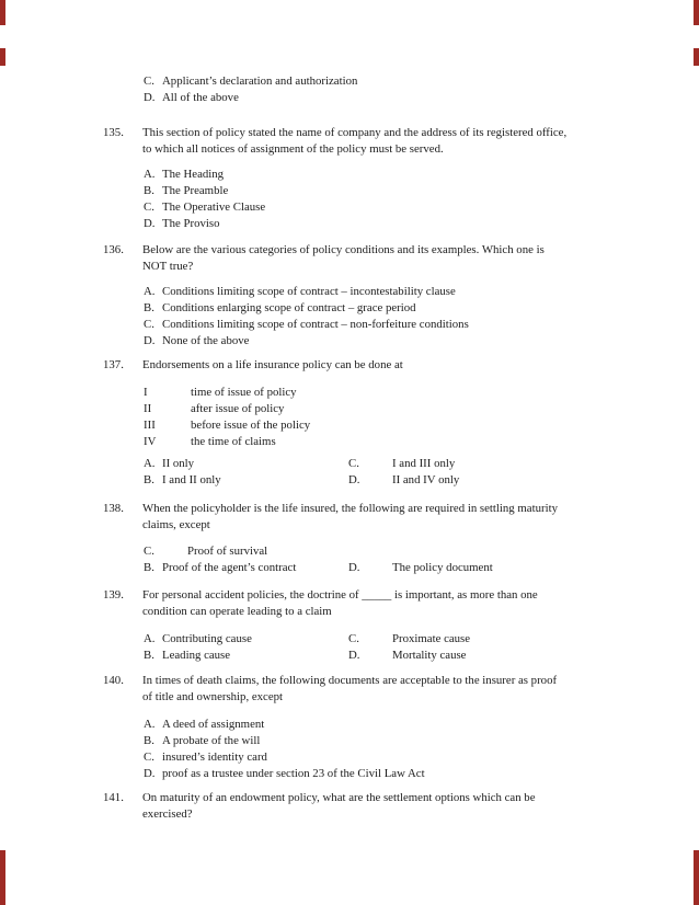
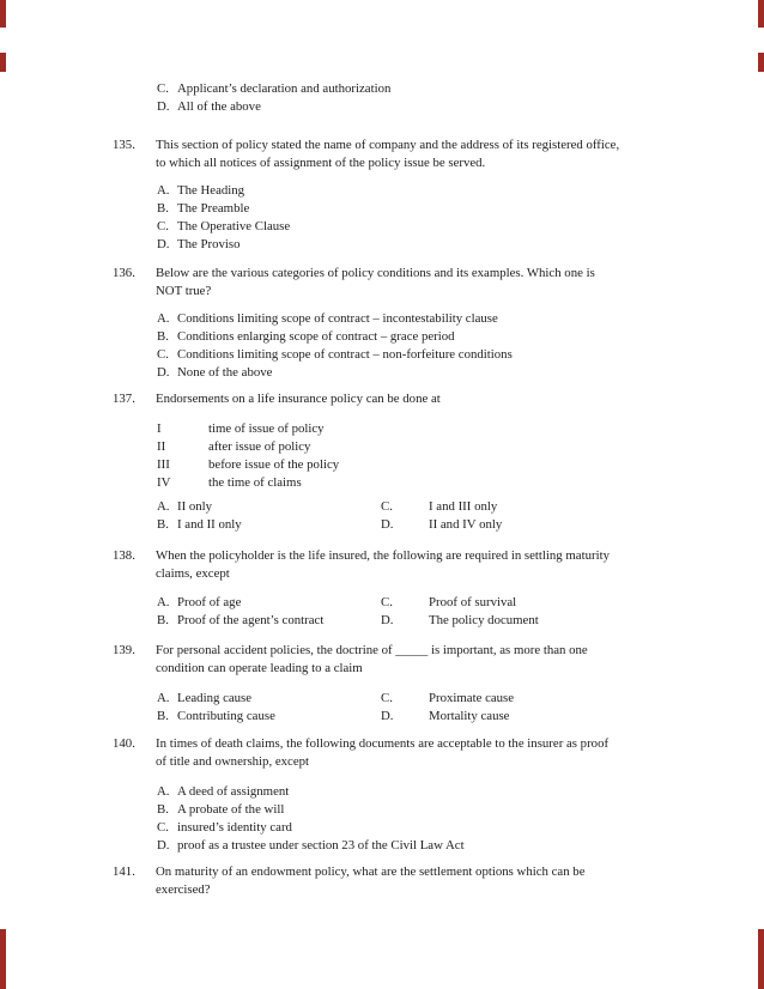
  C. Applicant’s declaration and authorization
  D. All of the above
  135.
  This section of policy stated the name of company and the address of its registered office,
- to which all notices of assignment of the policy must be served.
+ to which all notices of assignment of the policy issue be served.
  A. The Heading
  B. The Preamble
  C. The Operative Clause
  D. The Proviso
  136.
  Below are the various categories of policy conditions and its examples. Which one is
  NOT true?
  A. Conditions limiting scope of contract – incontestability clause
  B. Conditions enlarging scope of contract – grace period
  C. Conditions limiting scope of contract – non-forfeiture conditions
  D. None of the above
  137.
  Endorsements on a life insurance policy can be done at
  I time of issue of policy
  II after issue of policy
  III before issue of the policy
  IV the time of claims
  A. II only
  C. I and III only
  B. I and II only
  D. II and IV only
  138.
  When the policyholder is the life insured, the following are required in settling maturity
  claims, except
+ A. Proof of age
  C. Proof of survival
  B. Proof of the agent’s contract
  D. The policy document
  139.
  For personal accident policies, the doctrine of _____ is important, as more than one
  condition can operate leading to a claim
- A. Contributing cause
+ A. Leading cause
  C. Proximate cause
- B. Leading cause
+ B. Contributing cause
  D. Mortality cause
  140.
  In times of death claims, the following documents are acceptable to the insurer as proof
  of title and ownership, except
  A. A deed of assignment
  B. A probate of the will
  C. insured’s identity card
  D. proof as a trustee under section 23 of the Civil Law Act
  141.
  On maturity of an endowment policy, what are the settlement options which can be
  exercised?
